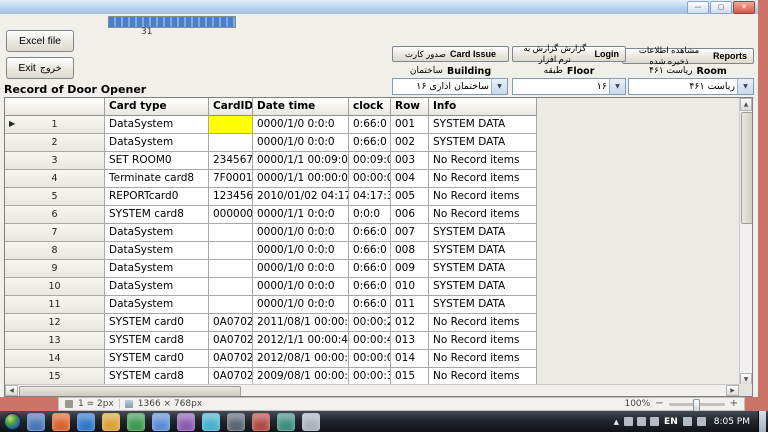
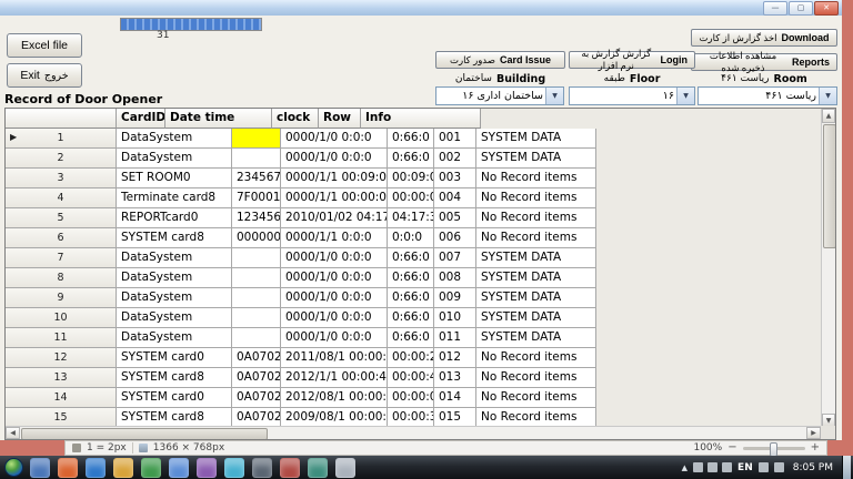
  —
  ▢
  ✕
  31
  Excel file
  Exit
  خروج
+ اخذ گزارش از کارت
+ Download
  مشاهده اطلاعات ذخیره شده
  Reports
  صدور کارت
  Card Issue
  گزارش گزارش به نرم افزار
  Login
  ساختمان
  Building
  طبقه
  Floor
  ریاست ۴۶۱
  Room
  ساختمان اداری ۱۶
  ۱۶
  ریاست ۴۶۱
  Record of Door Opener
- Card type
  CardID
  Date time
  clock
  Row
  Info
  ▶
  1
  DataSystem
  0000/1/0 0:0:0
  0:66:0
  001
  SYSTEM DATA
  2
  DataSystem
  0000/1/0 0:0:0
  0:66:0
  002
  SYSTEM DATA
  3
  SET ROOM0
  234567
  0000/1/1 00:09:0
  00:09:
  003
  No Record items
  4
  Terminate card8
  7F0001
  0000/1/1 00:00:0
  00:00:
  004
  No Record items
  5
  REPORTcard0
  123456
  2010/01/02 04:17
  04:17:
  005
  No Record items
  6
  SYSTEM card8
  000000
  0000/1/1 0:0:0
  0:0:0
  006
  No Record items
  7
  DataSystem
  0000/1/0 0:0:0
  0:66:0
  007
  SYSTEM DATA
  8
  DataSystem
  0000/1/0 0:0:0
  0:66:0
  008
  SYSTEM DATA
  9
  DataSystem
  0000/1/0 0:0:0
  0:66:0
  009
  SYSTEM DATA
  10
  DataSystem
  0000/1/0 0:0:0
  0:66:0
  010
  SYSTEM DATA
  11
  DataSystem
  0000/1/0 0:0:0
  0:66:0
  011
  SYSTEM DATA
  12
  SYSTEM card0
  0A0702
  2011/08/1 00:00:
  00:00:
  012
  No Record items
  13
  SYSTEM card8
  0A0702
  2012/1/1 00:00:4
  00:00:
  013
  No Record items
  14
  SYSTEM card0
  0A0702
  2012/08/1 00:00:
  00:00:
  014
  No Record items
  15
  SYSTEM card8
  0A0702
  2009/08/1 00:00:
  00:00:
  015
  No Record items
  1 = 2px
  1366 × 768px
  100%
  −
  +
  ▲
  EN
  8:05 PM
